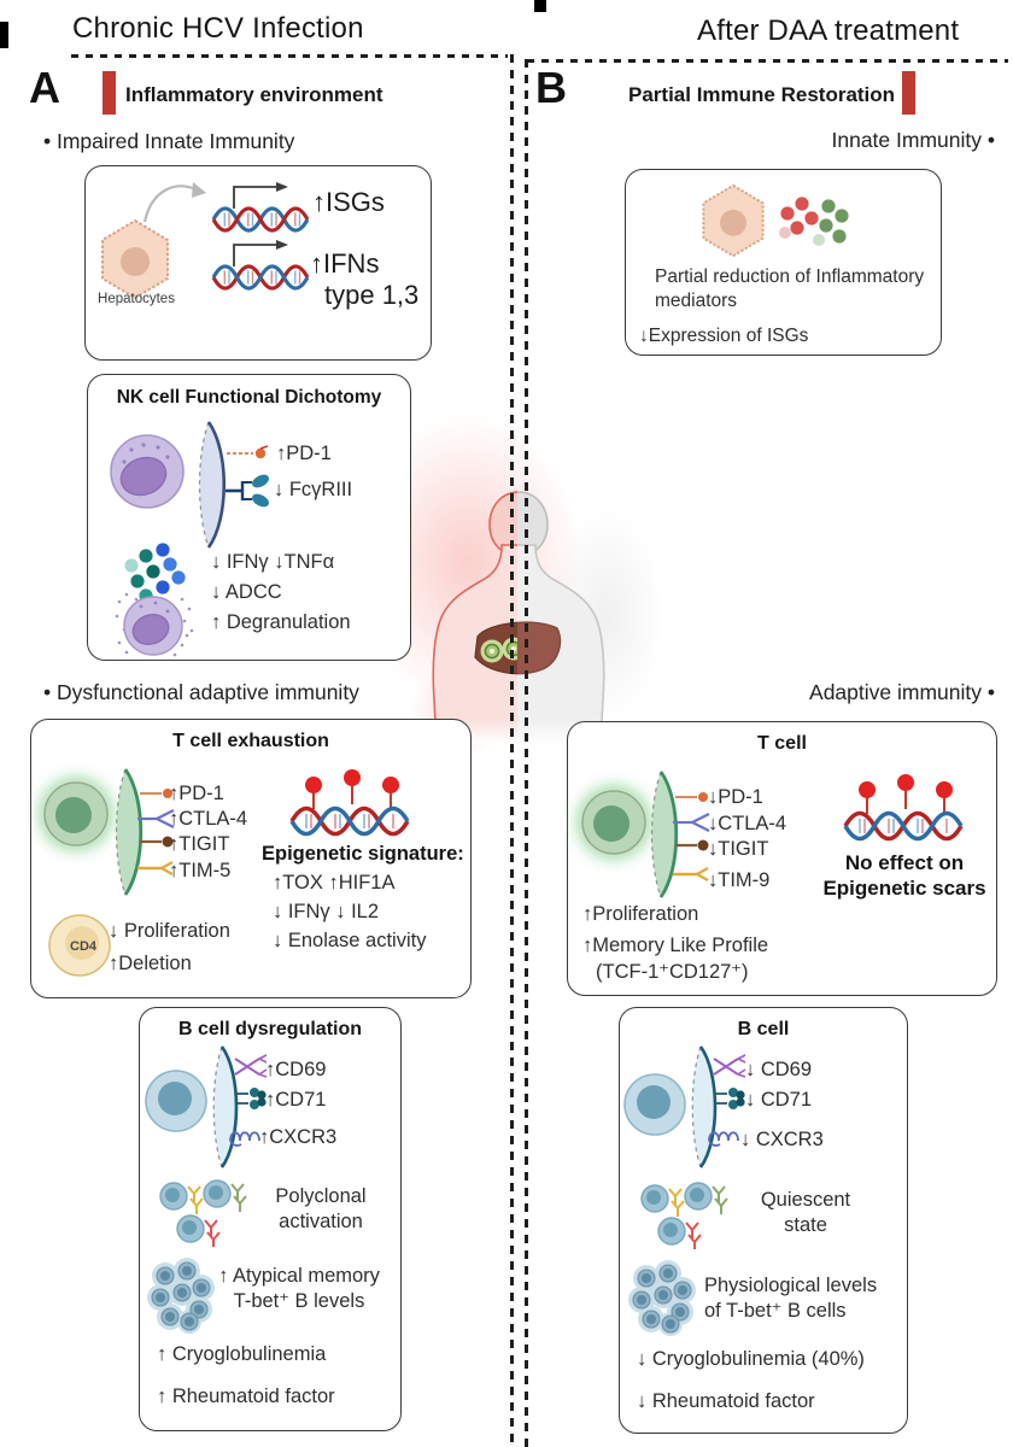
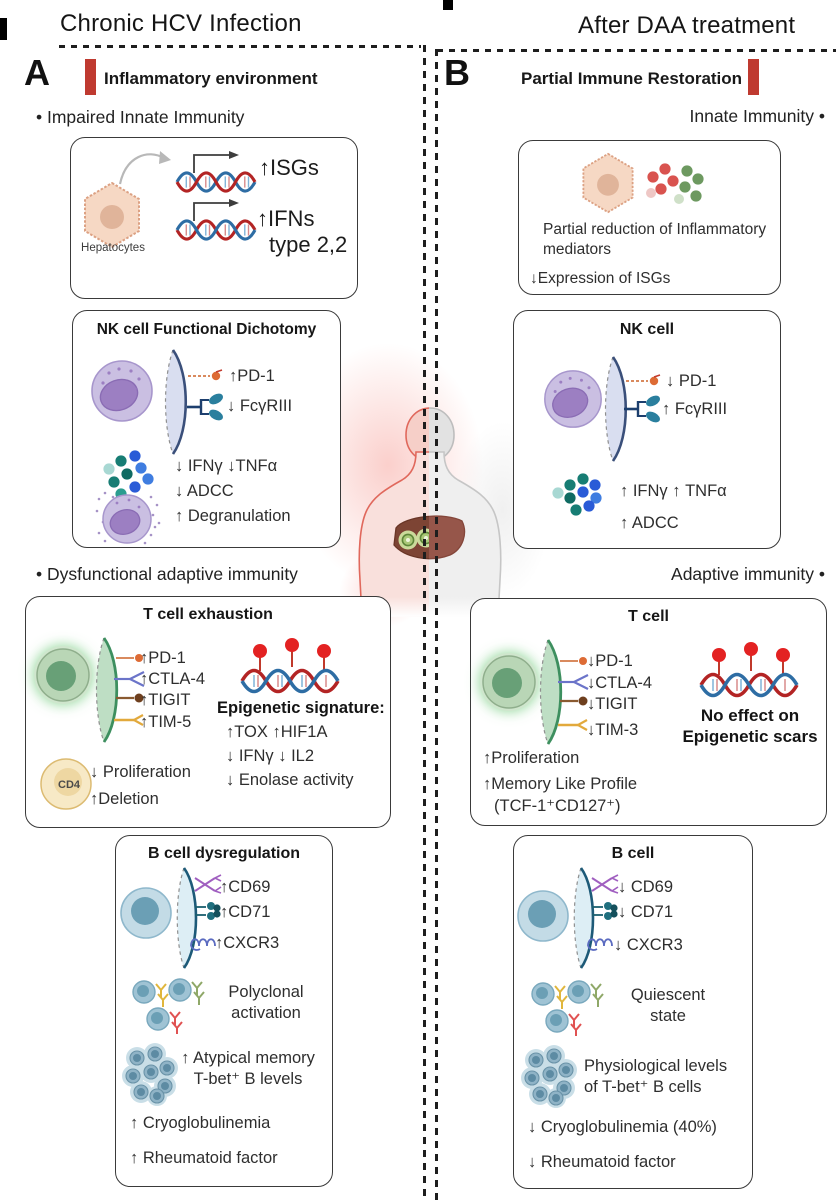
  Chronic HCV Infection
  After DAA treatment
  A
  Inflammatory environment
  • Impaired Innate Immunity
  Hepatocytes
  ↑ISGs
  ↑IFNs
- type 1,3
+ type 2,2
  NK cell Functional Dichotomy
  ↑PD-1
  ↓ FcγRIII
  ↓ IFNγ ↓TNFα
  ↓ ADCC
  ↑ Degranulation
  • Dysfunctional adaptive immunity
  T cell exhaustion
  ↑PD-1
  ↑CTLA-4
  ↑TIGIT
  ↑TIM-5
  Epigenetic signature:
  ↑TOX ↑HIF1A
  ↓ IFNγ ↓ IL2
  ↓ Enolase activity
  CD4
  ↓ Proliferation
  ↑Deletion
  B cell dysregulation
  ↑CD69
  ↑CD71
  ↑CXCR3
  Polyclonal activation
  ↑ Atypical memory T-bet⁺ B levels
  ↑ Cryoglobulinemia
  ↑ Rheumatoid factor
  B
  Partial Immune Restoration
  Innate Immunity •
  Partial reduction of Inflammatory mediators
  ↓Expression of ISGs
+ NK cell
+ ↓ PD-1
+ ↑ FcγRIII
+ ↑ IFNγ ↑ TNFα
+ ↑ ADCC
  Adaptive immunity •
  T cell
  ↓PD-1
  ↓CTLA-4
  ↓TIGIT
- ↓TIM-9
+ ↓TIM-3
  ↑Proliferation
  ↑Memory Like Profile
  (TCF-1⁺CD127⁺)
  No effect on Epigenetic scars
  B cell
  ↓ CD69
  ↓ CD71
  ↓ CXCR3
  Quiescent state
  Physiological levels of T-bet⁺ B cells
  ↓ Cryoglobulinemia (40%)
  ↓ Rheumatoid factor
